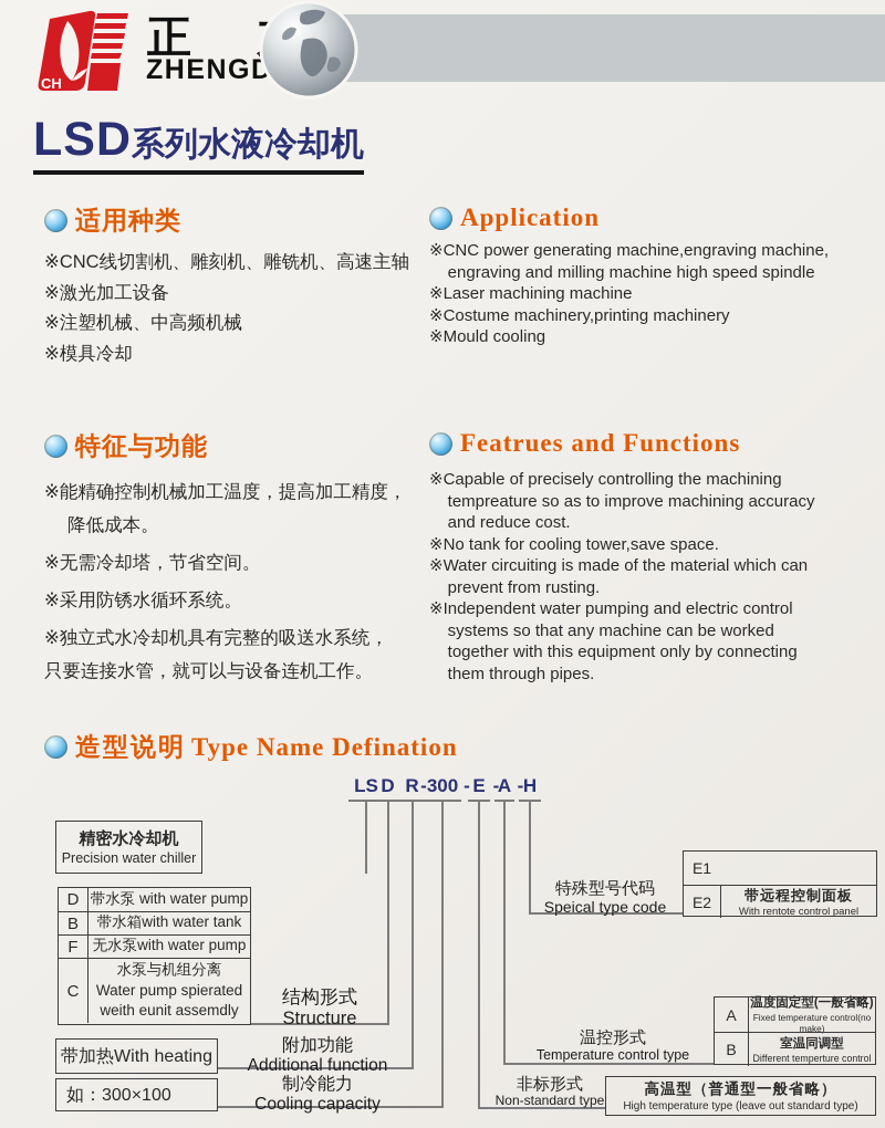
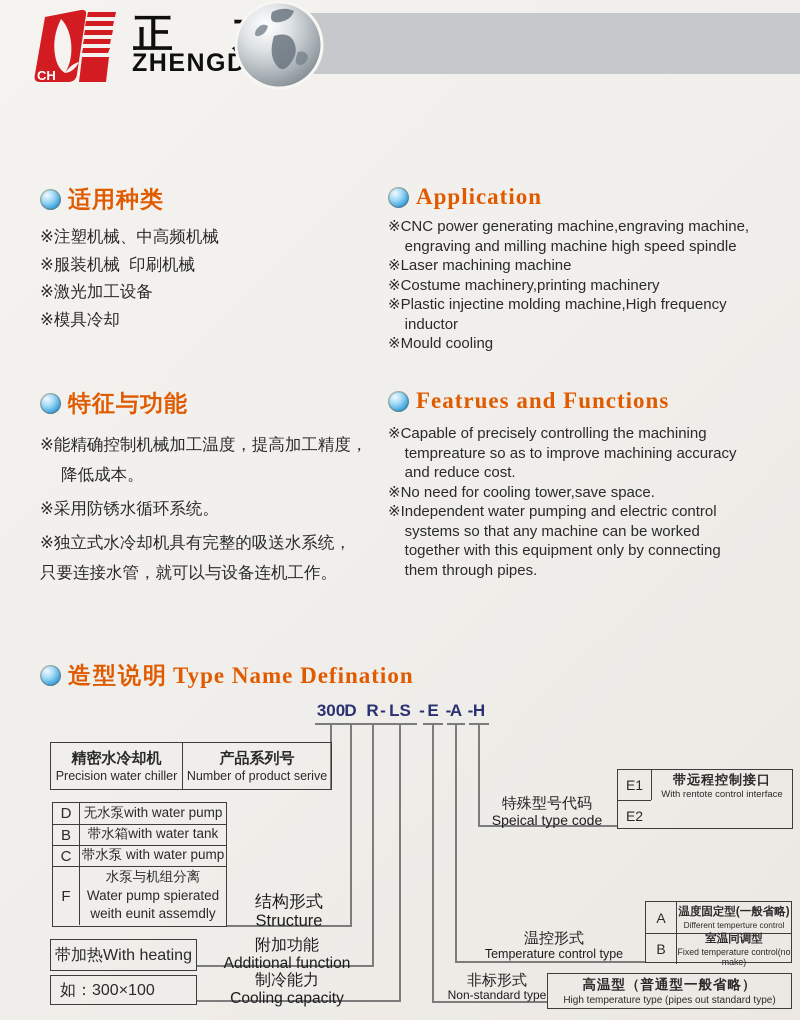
  CH
- LSD系列水液冷却机
  适用种类
- ※CNC线切割机、雕刻机、雕铣机、高速主轴
- ※激光加工设备
+ ※注塑机械、中高频机械
+ ※服装机械 印刷机械
- ※注塑机械、中高频机械
+ ※激光加工设备
  ※模具冷却
  Application
  ※CNC power generating machine,engraving machine,
  engraving and milling machine high speed spindle
  ※Laser machining machine
  ※Costume machinery,printing machinery
+ ※Plastic injectine molding machine,High frequency
+ inductor
  ※Mould cooling
  特征与功能
  ※能精确控制机械加工温度，提高加工精度，
  降低成本。
- ※无需冷却塔，节省空间。
  ※采用防锈水循环系统。
  ※独立式水冷却机具有完整的吸送水系统，
  只要连接水管，就可以与设备连机工作。
  Featrues and Functions
  ※Capable of precisely controlling the machining
  tempreature so as to improve machining accuracy
  and reduce cost.
- ※No tank for cooling tower,save space.
+ ※No need for cooling tower,save space.
- ※Water circuiting is made of the material which can
- prevent from rusting.
  ※Independent water pumping and electric control
  systems so that any machine can be worked
  together with this equipment only by connecting
  them through pipes.
  造型说明
  Type Name Defination
- LS
+ 300
  D
  R
  -
- 300
+ LS
  -
  E
  -
  A
  -
  H
  精密水冷却机
  Precision water chiller
+ 产品系列号
+ Number of product serive
  D
- 带水泵 with water pump
+ 无水泵with water pump
  B
  带水箱with water tank
- F
+ C
- 无水泵with water pump
+ 带水泵 with water pump
- C
+ F
  水泵与机组分离
  Water pump spierated
  weith eunit assemdly
  结构形式
  Structure
  带加热With heating
  附加功能
  Additional function
  如：300×100
  制冷能力
  Cooling capacity
  特殊型号代码
  Speical type code
  E1
+ 带远程控制接口
+ With rentote control interface
  E2
- 带远程控制面板
- With rentote control panel
  温控形式
  Temperature control type
  A
  温度固定型(一般省略)
- Fixed temperature control(no make)
+ Different temperture control
  B
  室温同调型
- Different temperture control
+ Fixed temperature control(no make)
  非标形式
  Non-standard type
  高温型（普通型一般省略）
- High temperature type (leave out standard type)
+ High temperature type (pipes out standard type)
